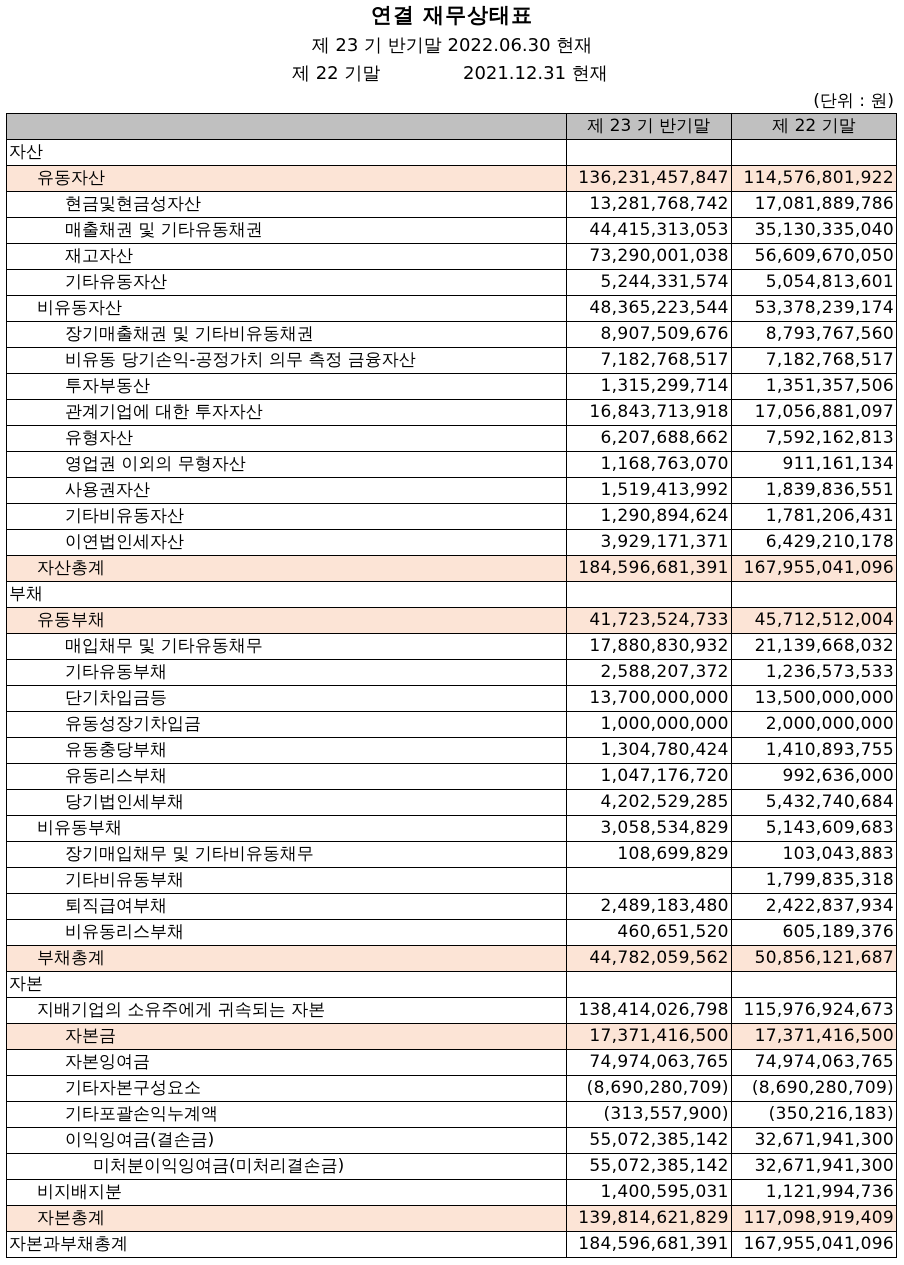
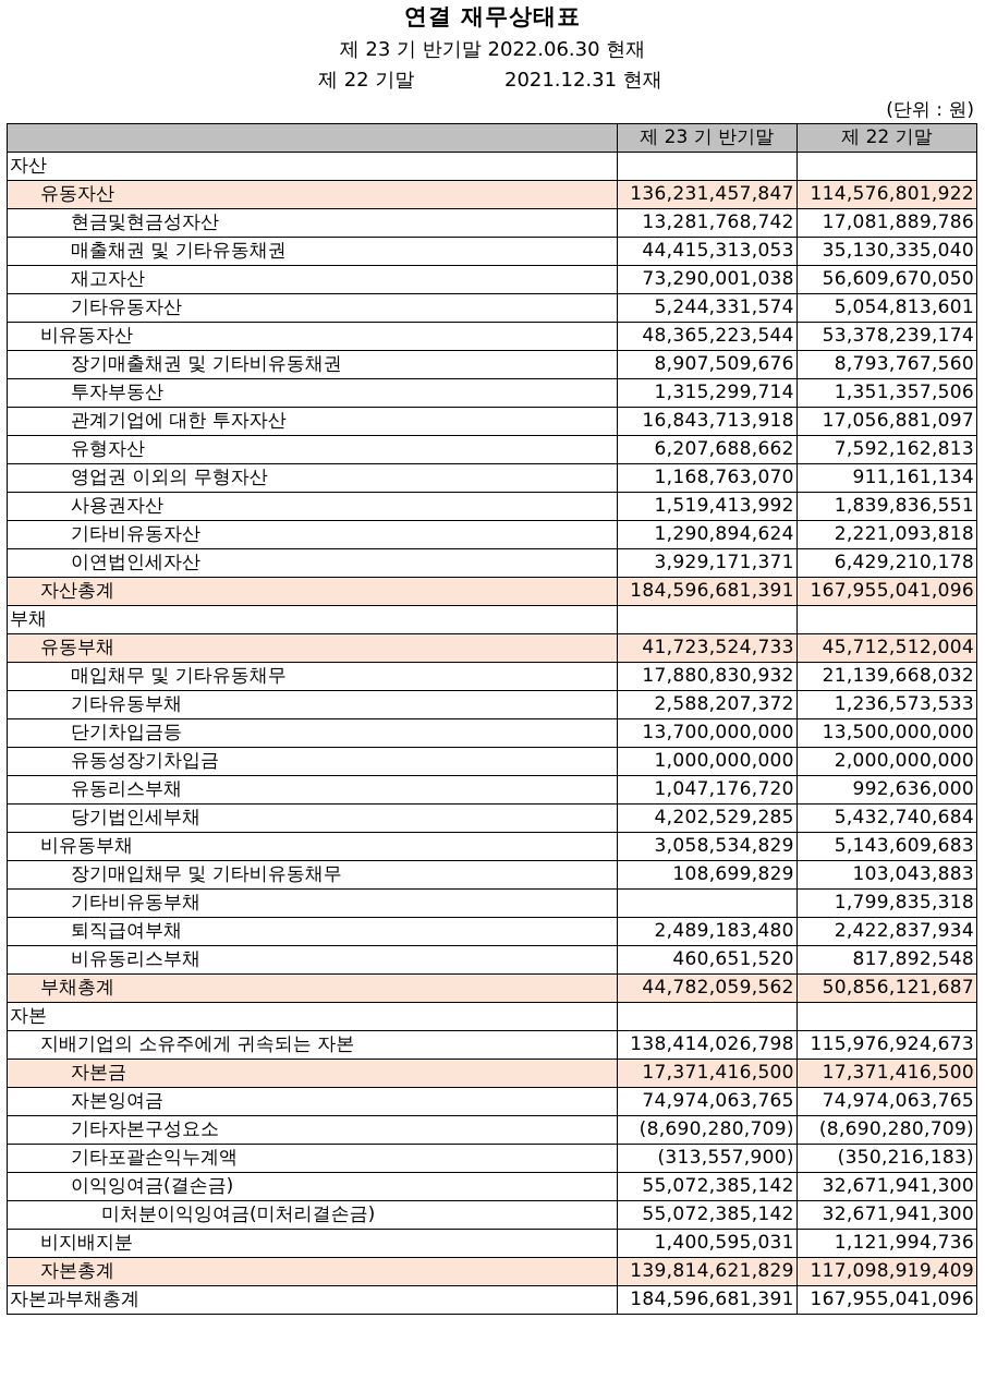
  연결 재무상태표
  제 23 기 반기말 2022.06.30 현재
  제 22 기말
  2021.12.31 현재
  (단위 : 원)
  	제 23 기 반기말	제 22 기말
  자산
  유동자산	136,231,457,847	114,576,801,922
  현금및현금성자산	13,281,768,742	17,081,889,786
  매출채권 및 기타유동채권	44,415,313,053	35,130,335,040
  재고자산	73,290,001,038	56,609,670,050
  기타유동자산	5,244,331,574	5,054,813,601
  비유동자산	48,365,223,544	53,378,239,174
  장기매출채권 및 기타비유동채권	8,907,509,676	8,793,767,560
- 비유동 당기손익-공정가치 의무 측정 금융자산	7,182,768,517	7,182,768,517
  투자부동산	1,315,299,714	1,351,357,506
  관계기업에 대한 투자자산	16,843,713,918	17,056,881,097
  유형자산	6,207,688,662	7,592,162,813
  영업권 이외의 무형자산	1,168,763,070	911,161,134
  사용권자산	1,519,413,992	1,839,836,551
- 기타비유동자산	1,290,894,624	1,781,206,431
+ 기타비유동자산	1,290,894,624	2,221,093,818
  이연법인세자산	3,929,171,371	6,429,210,178
  자산총계	184,596,681,391	167,955,041,096
  부채
  유동부채	41,723,524,733	45,712,512,004
  매입채무 및 기타유동채무	17,880,830,932	21,139,668,032
  기타유동부채	2,588,207,372	1,236,573,533
  단기차입금등	13,700,000,000	13,500,000,000
  유동성장기차입금	1,000,000,000	2,000,000,000
- 유동충당부채	1,304,780,424	1,410,893,755
  유동리스부채	1,047,176,720	992,636,000
  당기법인세부채	4,202,529,285	5,432,740,684
  비유동부채	3,058,534,829	5,143,609,683
  장기매입채무 및 기타비유동채무	108,699,829	103,043,883
  기타비유동부채		1,799,835,318
  퇴직급여부채	2,489,183,480	2,422,837,934
- 비유동리스부채	460,651,520	605,189,376
+ 비유동리스부채	460,651,520	817,892,548
  부채총계	44,782,059,562	50,856,121,687
  자본
  지배기업의 소유주에게 귀속되는 자본	138,414,026,798	115,976,924,673
  자본금	17,371,416,500	17,371,416,500
  자본잉여금	74,974,063,765	74,974,063,765
  기타자본구성요소	(8,690,280,709)	(8,690,280,709)
  기타포괄손익누계액	(313,557,900)	(350,216,183)
  이익잉여금(결손금)	55,072,385,142	32,671,941,300
  미처분이익잉여금(미처리결손금)	55,072,385,142	32,671,941,300
  비지배지분	1,400,595,031	1,121,994,736
  자본총계	139,814,621,829	117,098,919,409
  자본과부채총계	184,596,681,391	167,955,041,096
